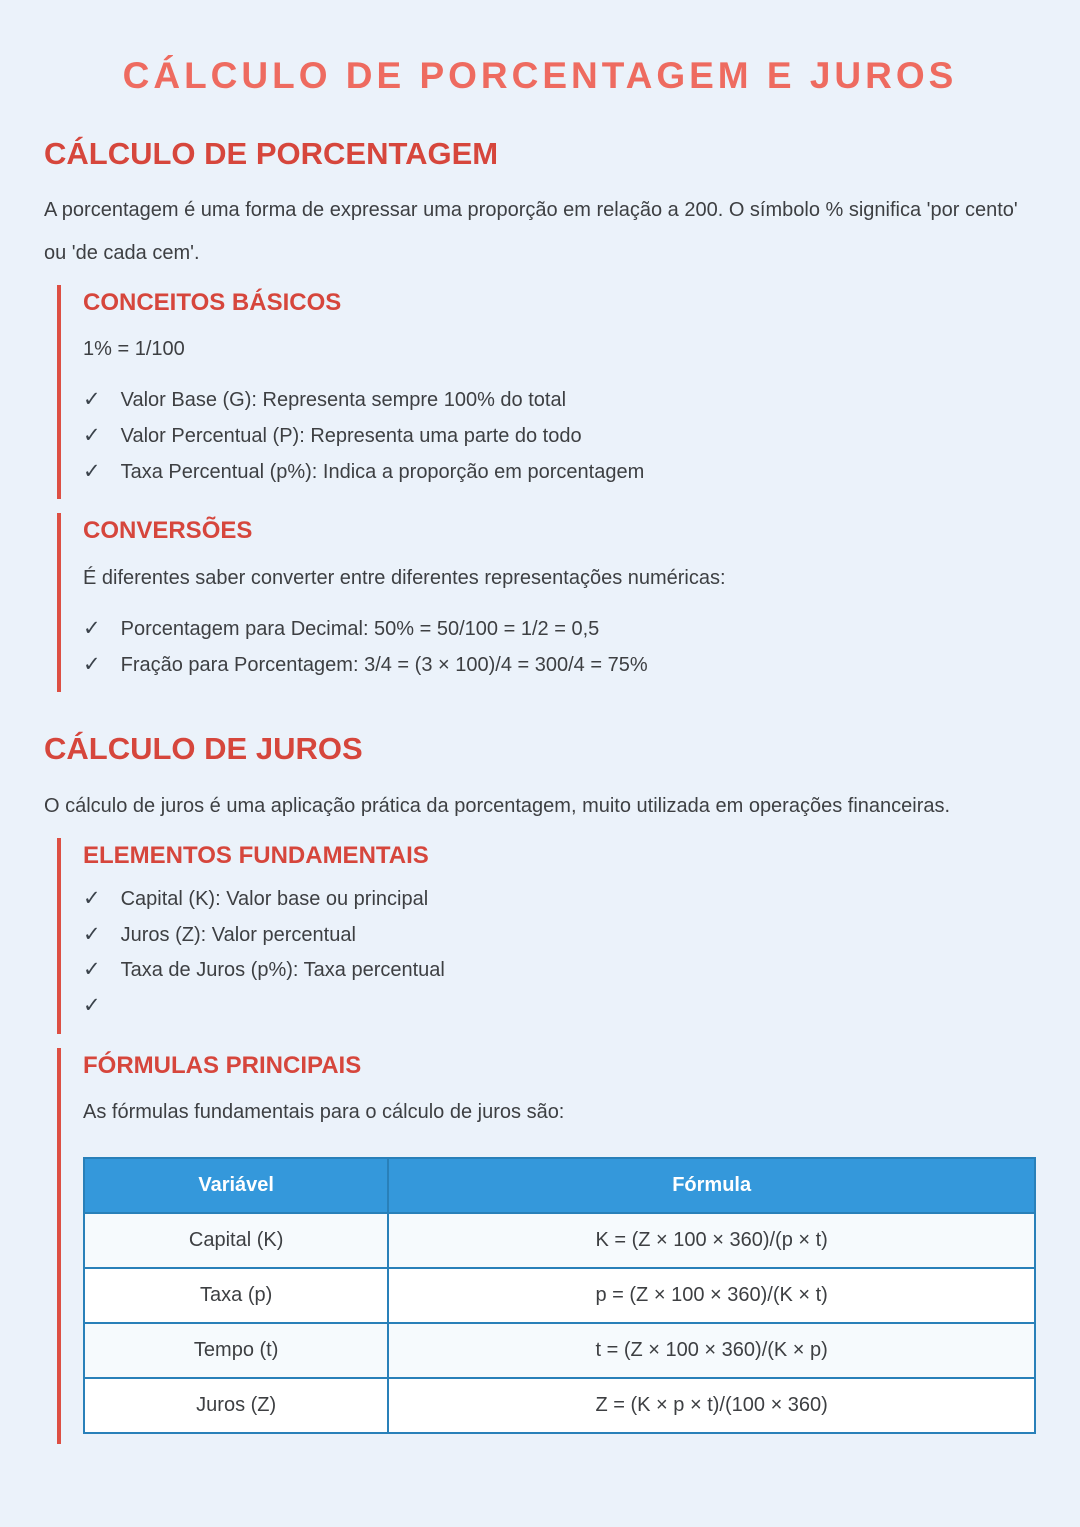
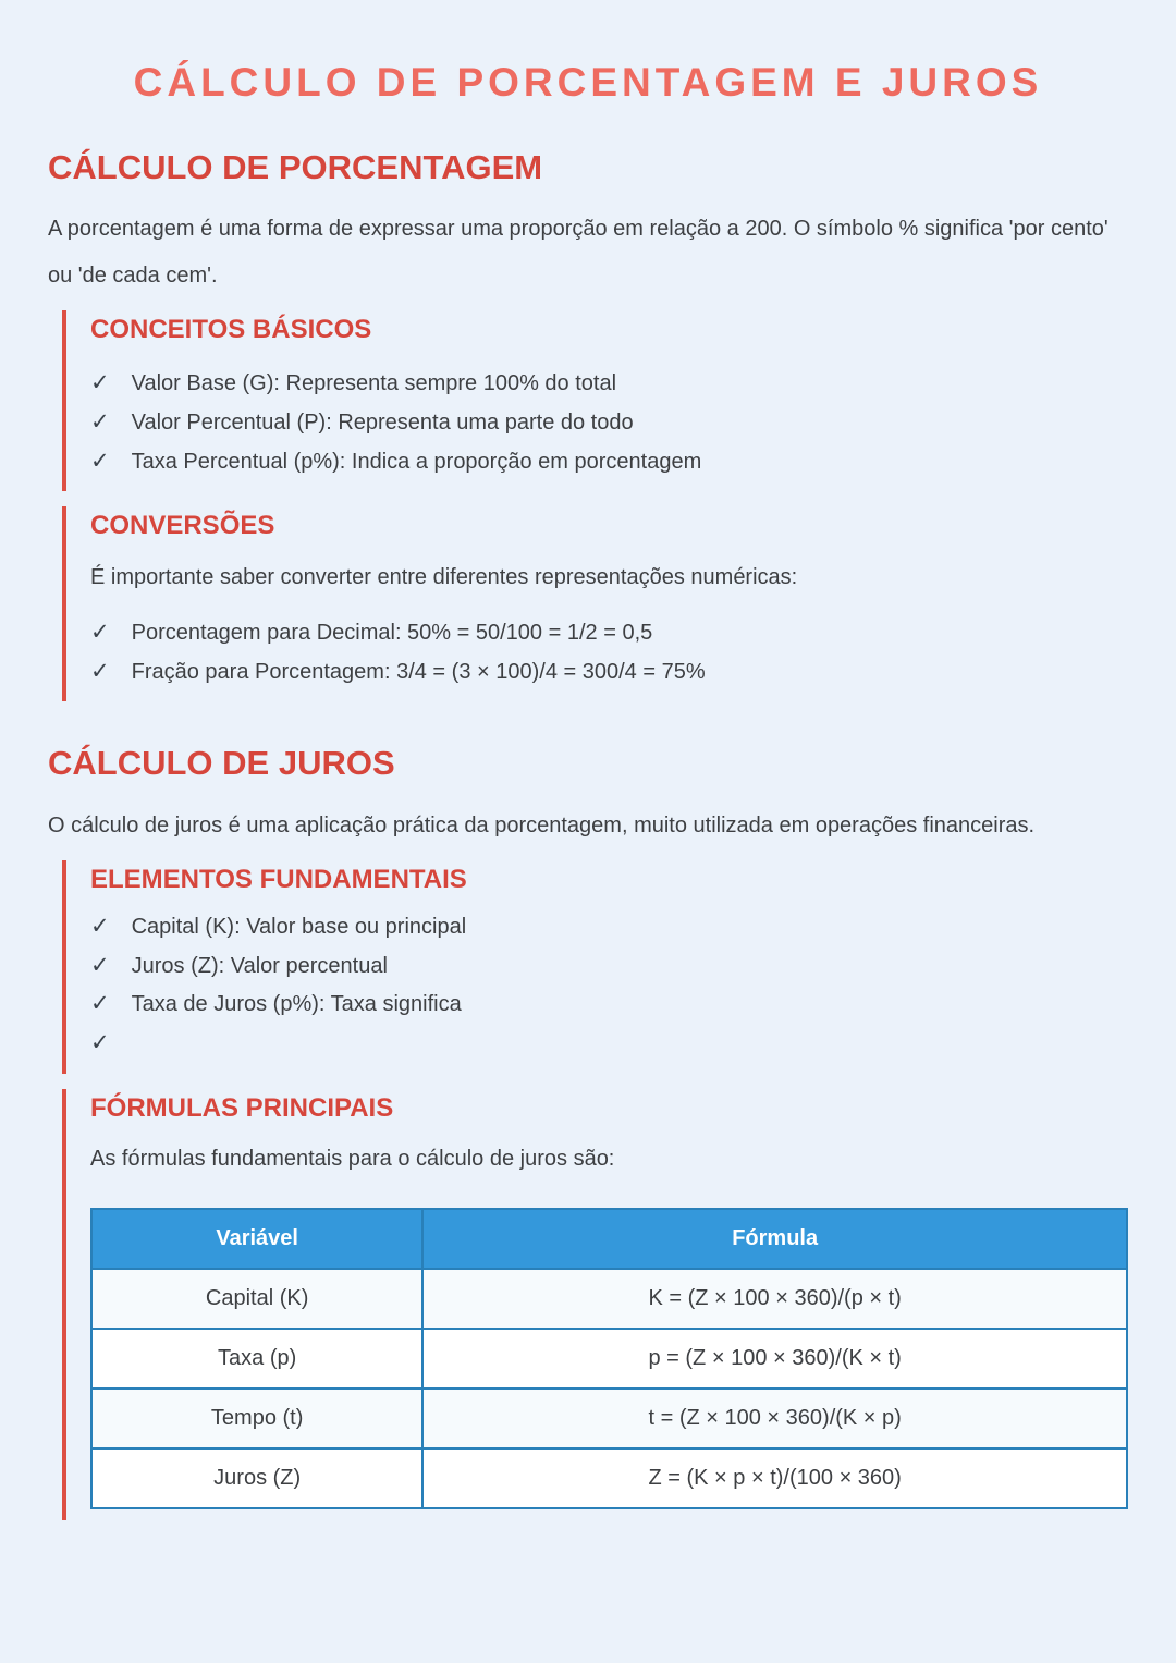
  CÁLCULO DE PORCENTAGEM E JUROS
  CÁLCULO DE PORCENTAGEM
  A porcentagem é uma forma de expressar uma proporção em relação a 200. O símbolo % significa 'por cento' ou 'de cada cem'.
  CONCEITOS BÁSICOS
- 1% = 1/100
  ✓
  Valor Base (G): Representa sempre 100% do total
  ✓
  Valor Percentual (P): Representa uma parte do todo
  ✓
  Taxa Percentual (p%): Indica a proporção em porcentagem
  CONVERSÕES
- É diferentes saber converter entre diferentes representações numéricas:
+ É importante saber converter entre diferentes representações numéricas:
  ✓
  Porcentagem para Decimal: 50% = 50/100 = 1/2 = 0,5
  ✓
  Fração para Porcentagem: 3/4 = (3 × 100)/4 = 300/4 = 75%
  CÁLCULO DE JUROS
  O cálculo de juros é uma aplicação prática da porcentagem, muito utilizada em operações financeiras.
  ELEMENTOS FUNDAMENTAIS
  ✓
  Capital (K): Valor base ou principal
  ✓
  Juros (Z): Valor percentual
  ✓
- Taxa de Juros (p%): Taxa percentual
+ Taxa de Juros (p%): Taxa significa
  ✓
  FÓRMULAS PRINCIPAIS
  As fórmulas fundamentais para o cálculo de juros são:
  Variável	Fórmula
  Capital (K)	K = (Z × 100 × 360)/(p × t)
  Taxa (p)	p = (Z × 100 × 360)/(K × t)
  Tempo (t)	t = (Z × 100 × 360)/(K × p)
  Juros (Z)	Z = (K × p × t)/(100 × 360)
